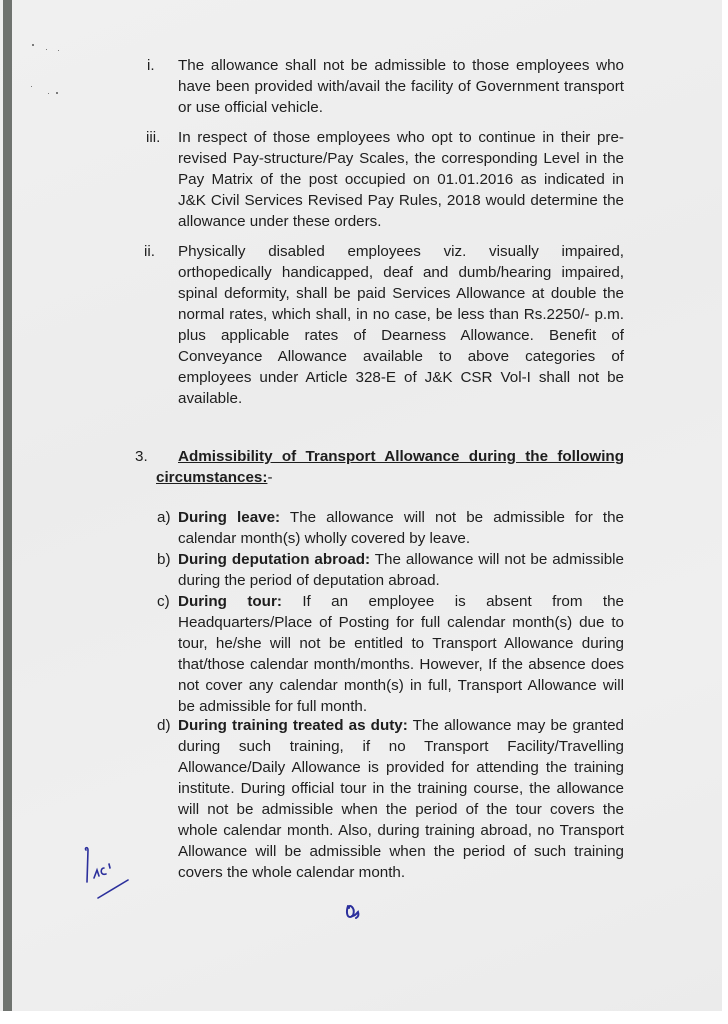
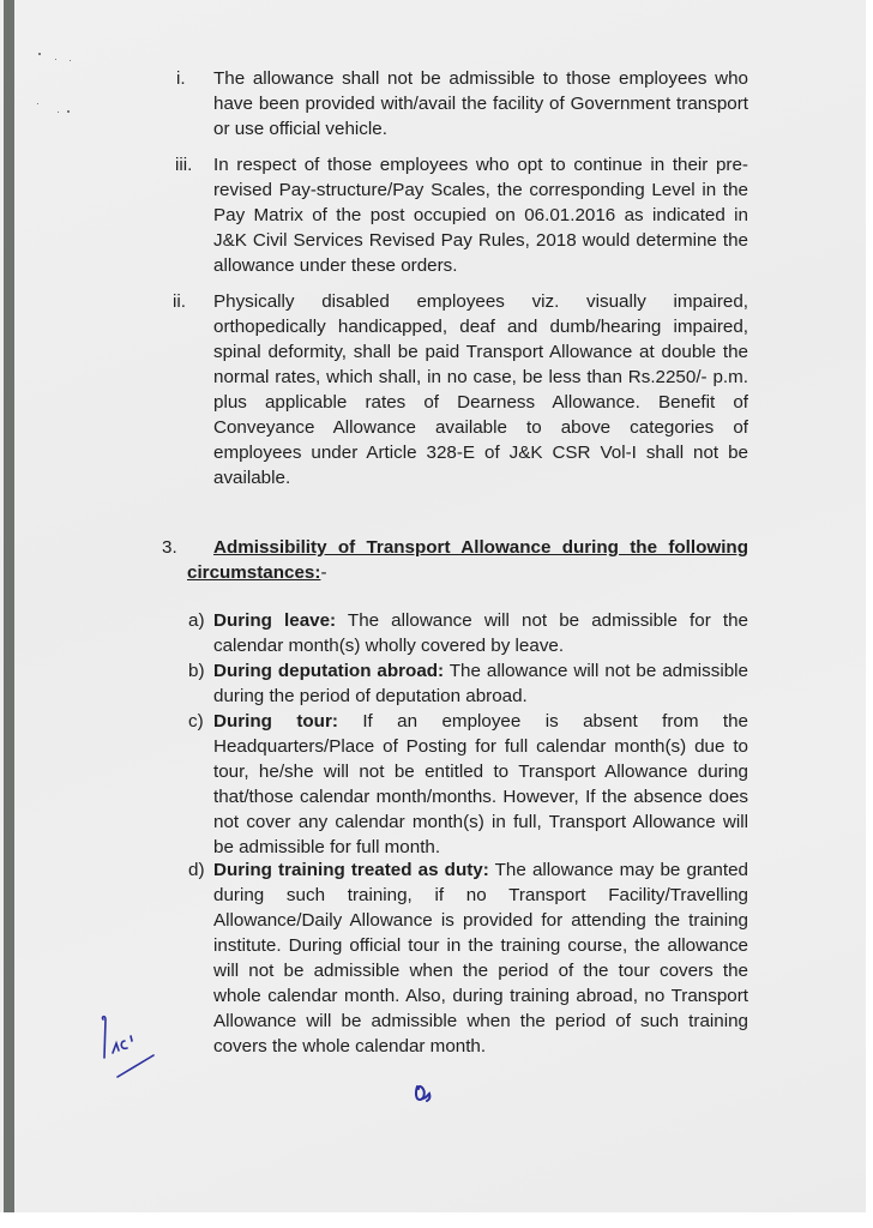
  i.
  The allowance shall not be admissible to those employees who have been provided with/avail the facility of Government transport or use official vehicle.
  iii.
- In respect of those employees who opt to continue in their pre-revised Pay-structure/Pay Scales, the corresponding Level in the Pay Matrix of the post occupied on 01.01.2016 as indicated in J&K Civil Services Revised Pay Rules, 2018 would determine the allowance under these orders.
+ In respect of those employees who opt to continue in their pre-revised Pay-structure/Pay Scales, the corresponding Level in the Pay Matrix of the post occupied on 06.01.2016 as indicated in J&K Civil Services Revised Pay Rules, 2018 would determine the allowance under these orders.
  ii.
- Physically disabled employees viz. visually impaired, orthopedically handicapped, deaf and dumb/hearing impaired, spinal deformity, shall be paid Services Allowance at double the normal rates, which shall, in no case, be less than Rs.2250/- p.m. plus applicable rates of Dearness Allowance. Benefit of Conveyance Allowance available to above categories of employees under Article 328-E of J&K CSR Vol-I shall not be available.
+ Physically disabled employees viz. visually impaired, orthopedically handicapped, deaf and dumb/hearing impaired, spinal deformity, shall be paid Transport Allowance at double the normal rates, which shall, in no case, be less than Rs.2250/- p.m. plus applicable rates of Dearness Allowance. Benefit of Conveyance Allowance available to above categories of employees under Article 328-E of J&K CSR Vol-I shall not be available.
  3.
  Admissibility of Transport Allowance during the following circumstances:-
  a)
  During leave: The allowance will not be admissible for the calendar month(s) wholly covered by leave.
  b)
  During deputation abroad: The allowance will not be admissible during the period of deputation abroad.
  c)
  During tour: If an employee is absent from the Headquarters/Place of Posting for full calendar month(s) due to tour, he/she will not be entitled to Transport Allowance during that/those calendar month/months. However, If the absence does not cover any calendar month(s) in full, Transport Allowance will be admissible for full month.
  d)
  During training treated as duty: The allowance may be granted during such training, if no Transport Facility/Travelling Allowance/Daily Allowance is provided for attending the training institute. During official tour in the training course, the allowance will not be admissible when the period of the tour covers the whole calendar month. Also, during training abroad, no Transport Allowance will be admissible when the period of such training covers the whole calendar month.
